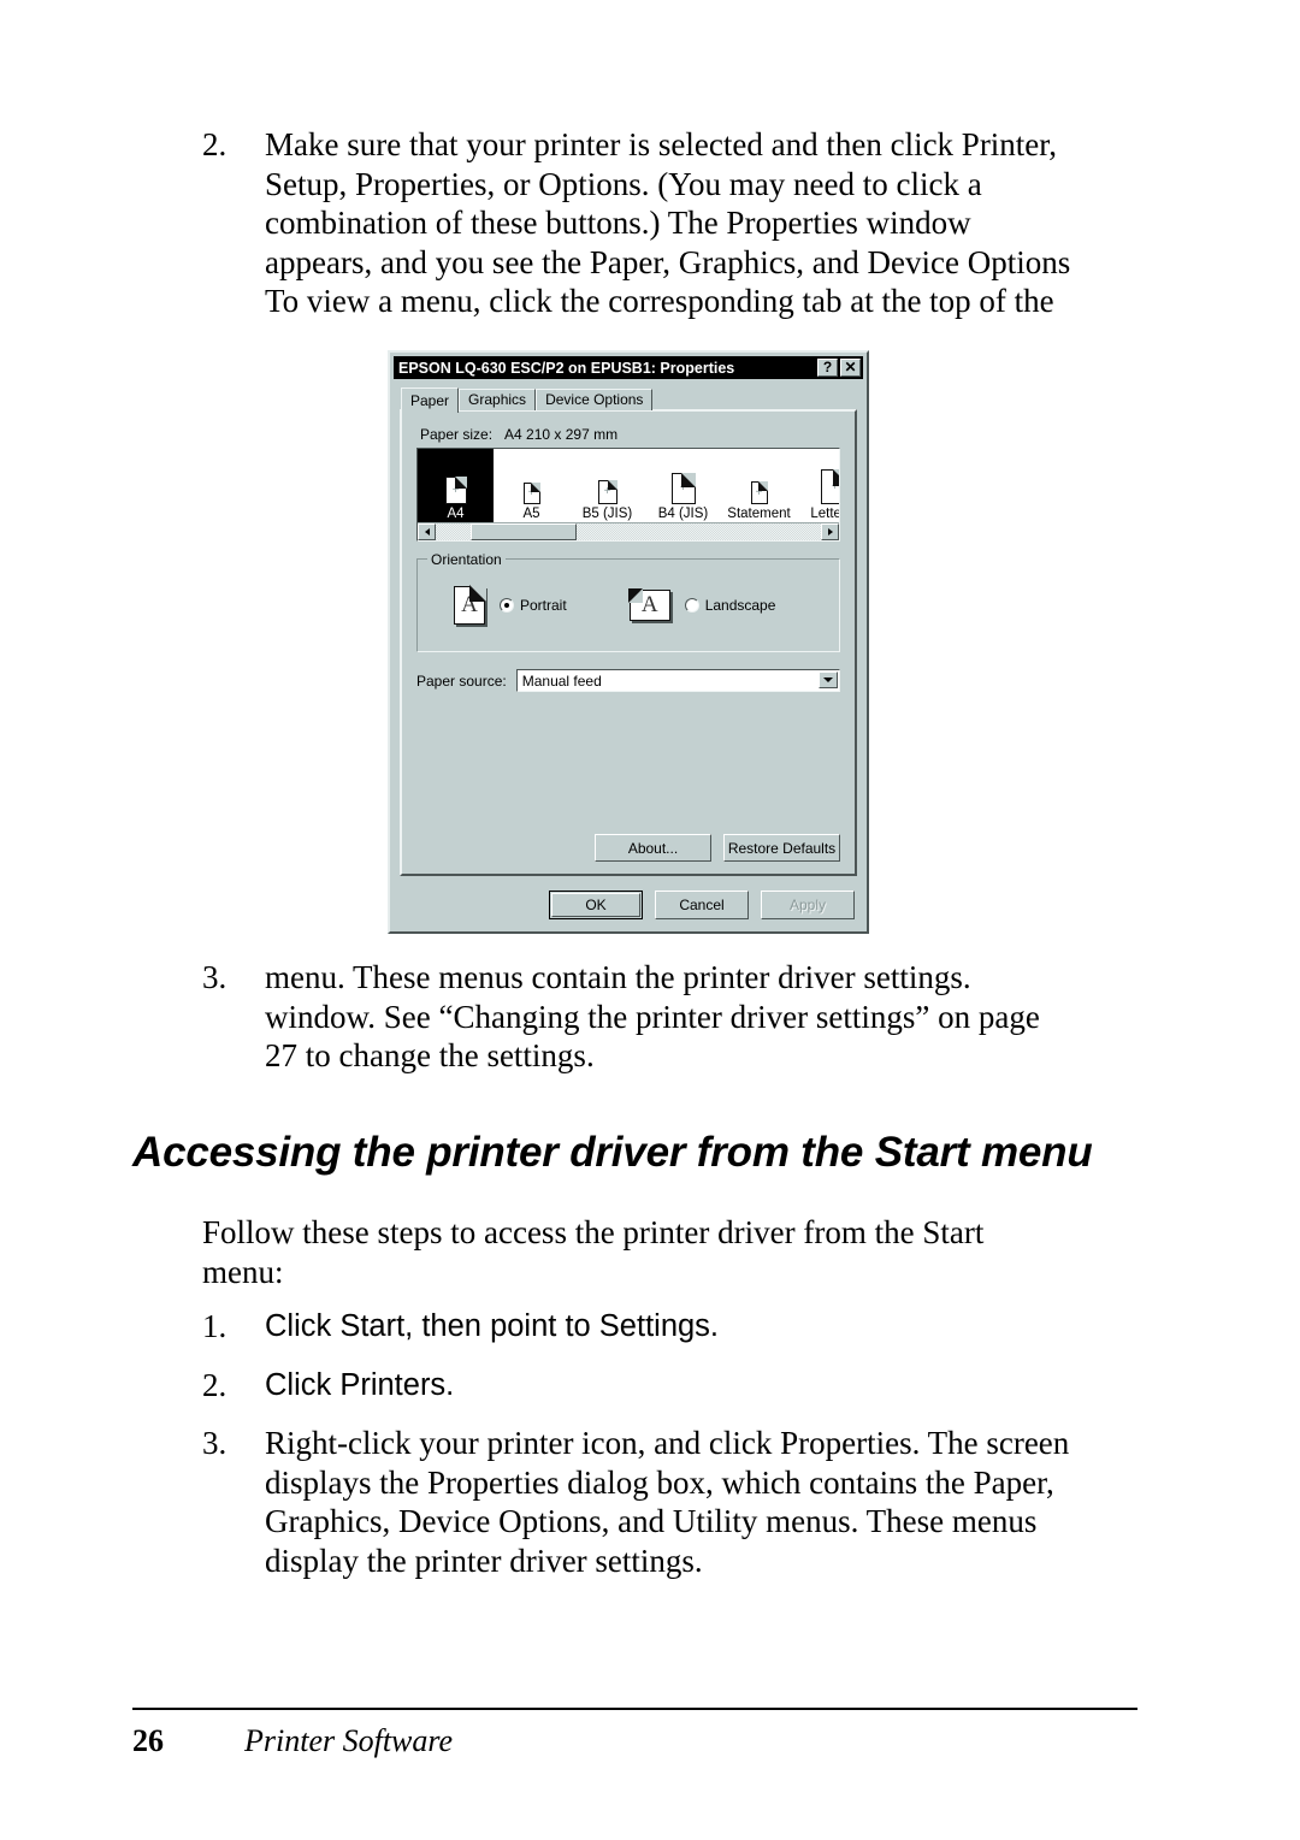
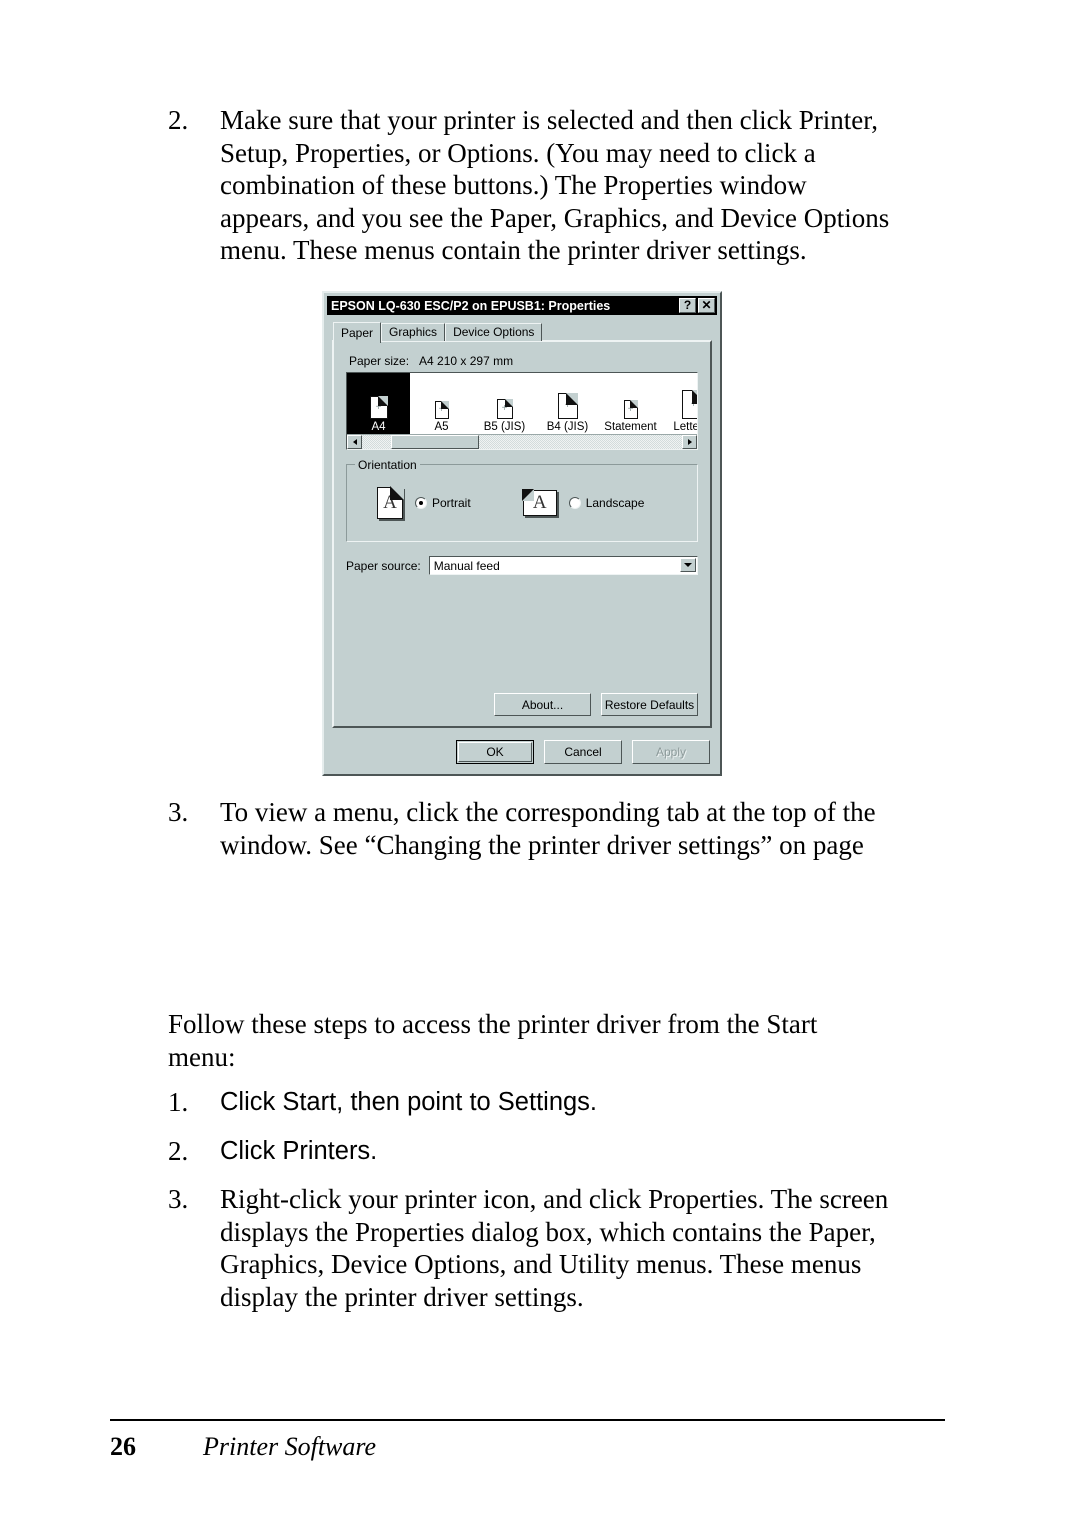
  2.
  Make sure that your printer is selected and then click Printer,
  Setup, Properties, or Options. (You may need to click a
  combination of these buttons.) The Properties window
  appears, and you see the Paper, Graphics, and Device Options
- To view a menu, click the corresponding tab at the top of the
+ menu. These menus contain the printer driver settings.
  EPSON LQ-630 ESC/P2 on EPUSB1: Properties
  ?
  ✕
  Paper
  Graphics
  Device Options
  Paper size: A4 210 x 297 mm
  +
  A4
  +
  A5
  +
  B5 (JIS)
  +
  B4 (JIS)
  +
  Statement
  +
  Lette
  Orientation
  A
  Portrait
  A
  Landscape
  Paper source:
  Manual feed
  About...
  Restore Defaults
  OK
  Cancel
  Apply
  3.
- menu. These menus contain the printer driver settings.
+ To view a menu, click the corresponding tab at the top of the
  window. See “Changing the printer driver settings” on page
- 27 to change the settings.
- Accessing the printer driver from the Start menu
  Follow these steps to access the printer driver from the Start
  menu:
  1.
  Click Start, then point to Settings.
  2.
  Click Printers.
  3.
  Right-click your printer icon, and click Properties. The screen
  displays the Properties dialog box, which contains the Paper,
  Graphics, Device Options, and Utility menus. These menus
  display the printer driver settings.
  26
  Printer Software
